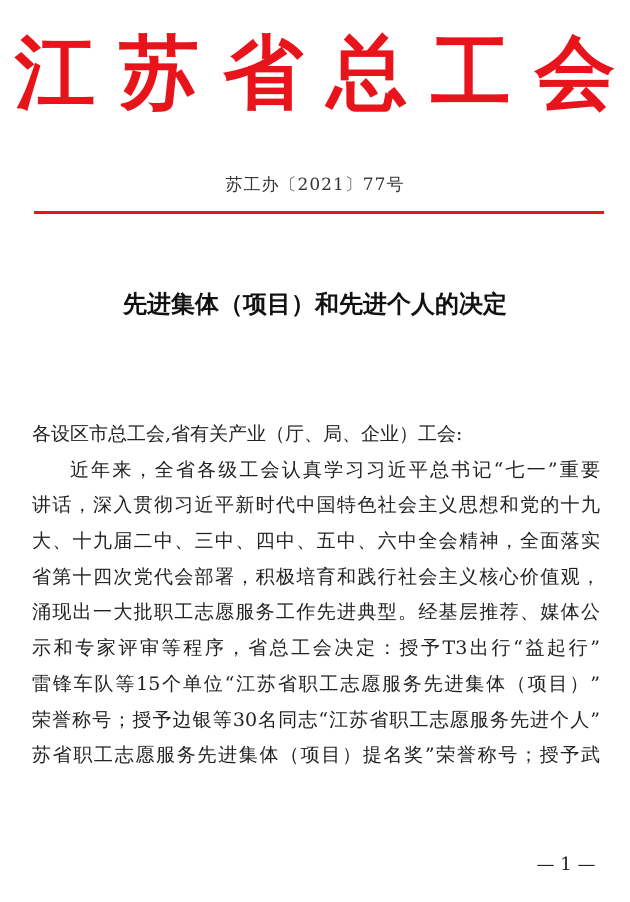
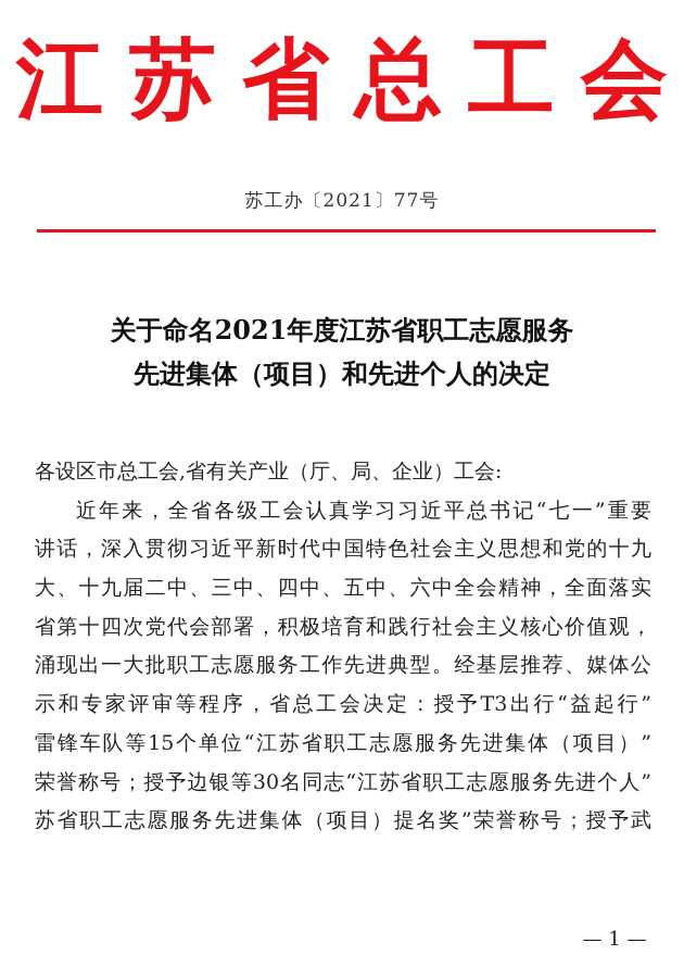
  江苏省总工会
  苏工办〔2021〕77号
+ 关于命名2021年度江苏省职工志愿服务
  先进集体（项目）和先进个人的决定
  各设区市总工会,省有关产业（厅、局、企业）工会:
  近年来，全省各级工会认真学习习近平总书记“七一”重要
  讲话，深入贯彻习近平新时代中国特色社会主义思想和党的十九
  大、十九届二中、三中、四中、五中、六中全会精神，全面落实
  省第十四次党代会部署，积极培育和践行社会主义核心价值观，
  涌现出一大批职工志愿服务工作先进典型。经基层推荐、媒体公
  示和专家评审等程序，省总工会决定：授予T3出行“益起行”
  雷锋车队等15个单位“江苏省职工志愿服务先进集体（项目）”
  荣誉称号；授予边银等30名同志“江苏省职工志愿服务先进个人”
  苏省职工志愿服务先进集体（项目）提名奖”荣誉称号；授予武
  — 1 —
